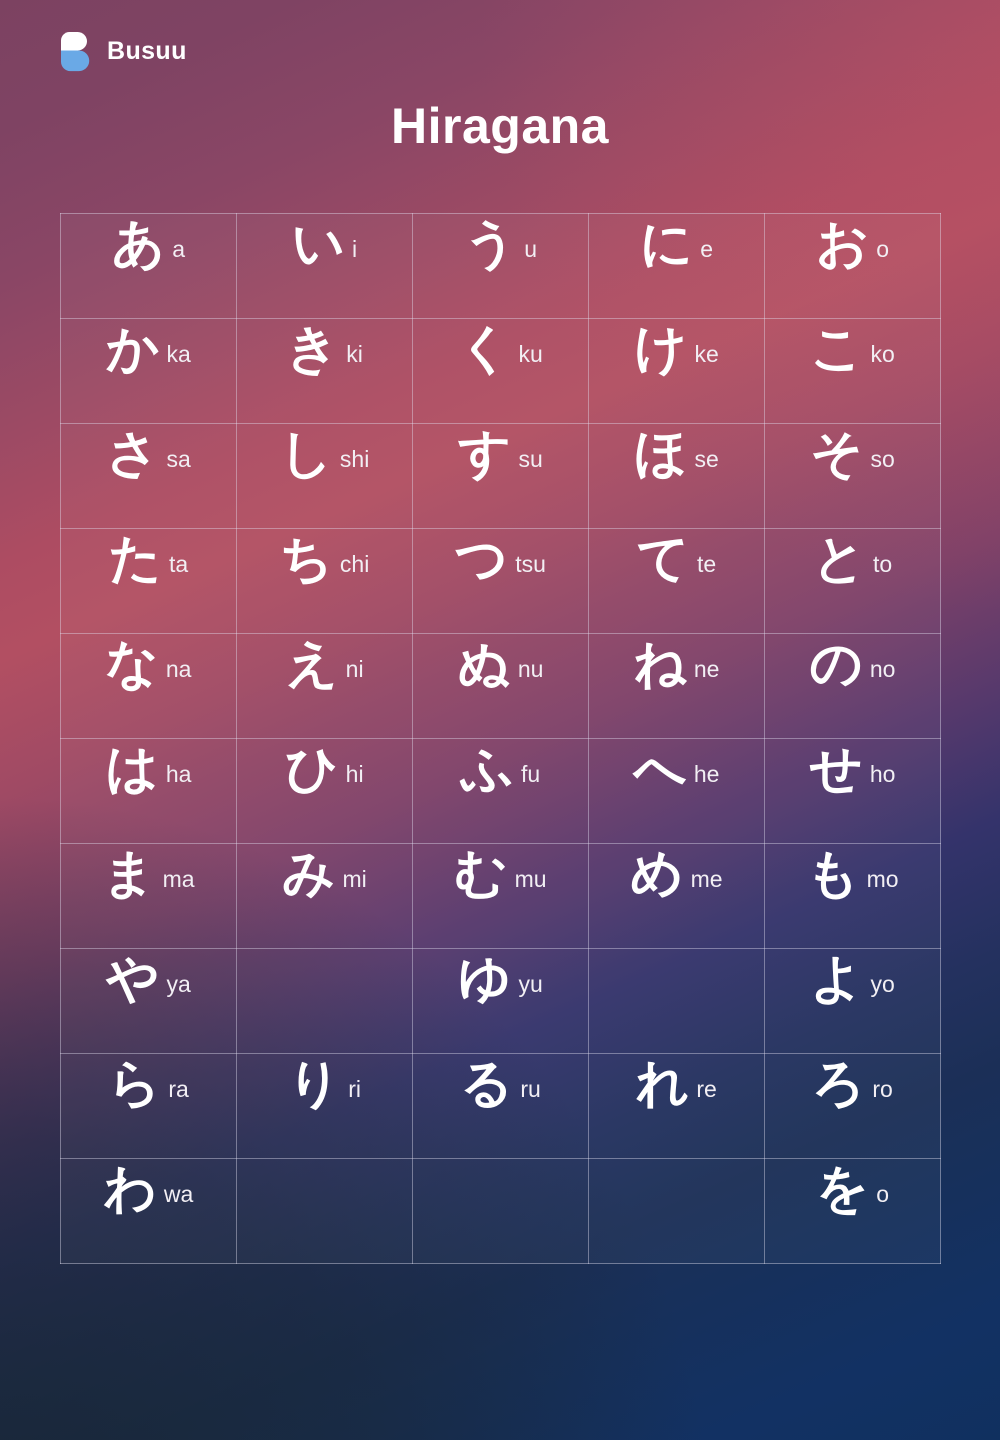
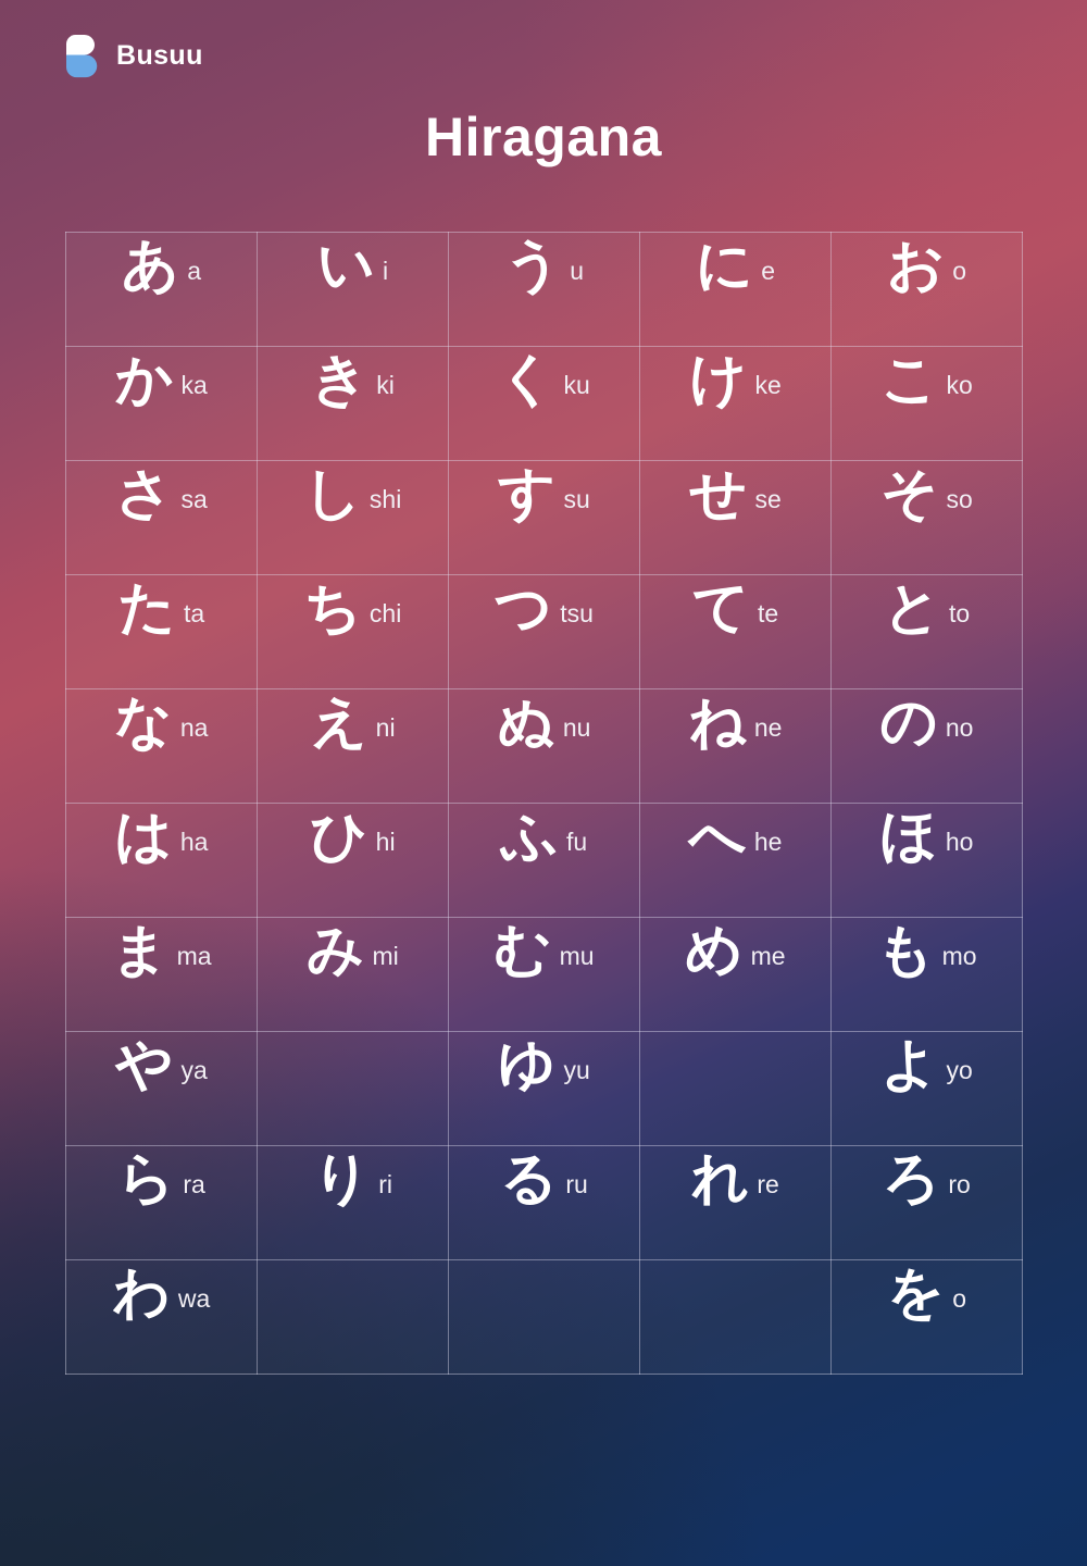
  Busuu
  Hiragana
  あ a	い i	う u	に e	お o
  か ka	き ki	く ku	け ke	こ ko
- さ sa	し shi	す su	ほ se	そ so
+ さ sa	し shi	す su	せ se	そ so
  た ta	ち chi	つ tsu	て te	と to
  な na	え ni	ぬ nu	ね ne	の no
- は ha	ひ hi	ふ fu	へ he	せ ho
+ は ha	ひ hi	ふ fu	へ he	ほ ho
  ま ma	み mi	む mu	め me	も mo
  や ya		ゆ yu		よ yo
  ら ra	り ri	る ru	れ re	ろ ro
  わ wa				を o
